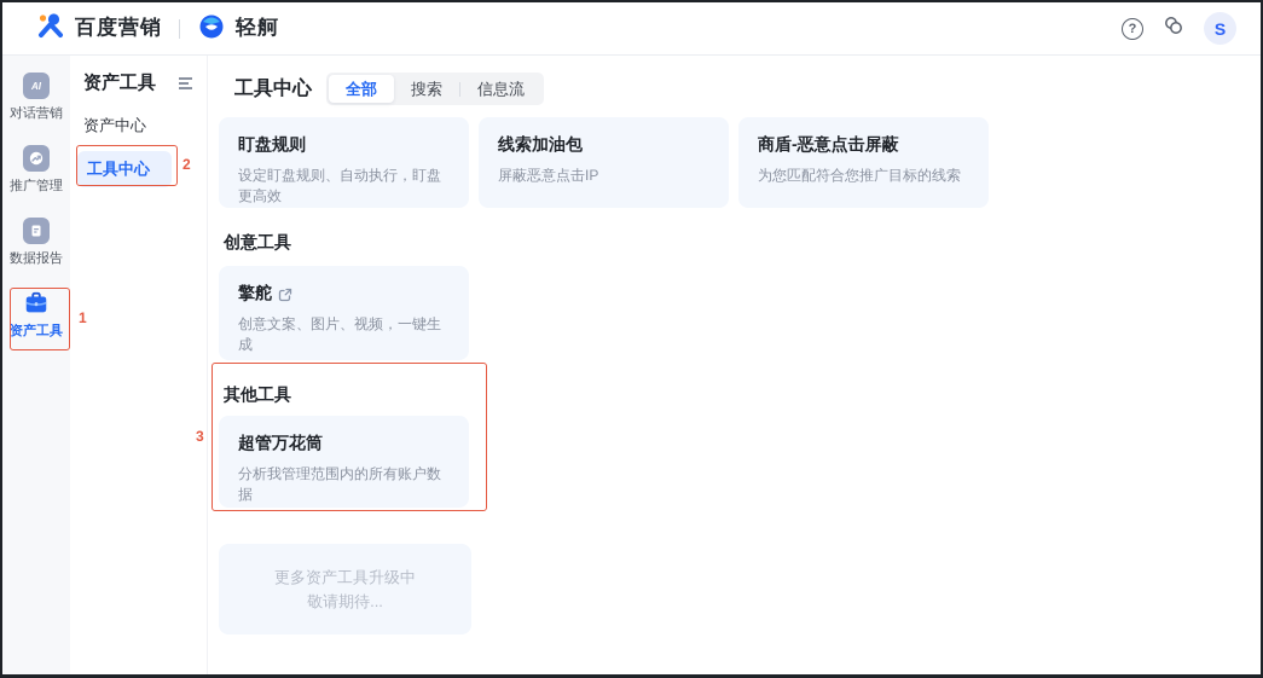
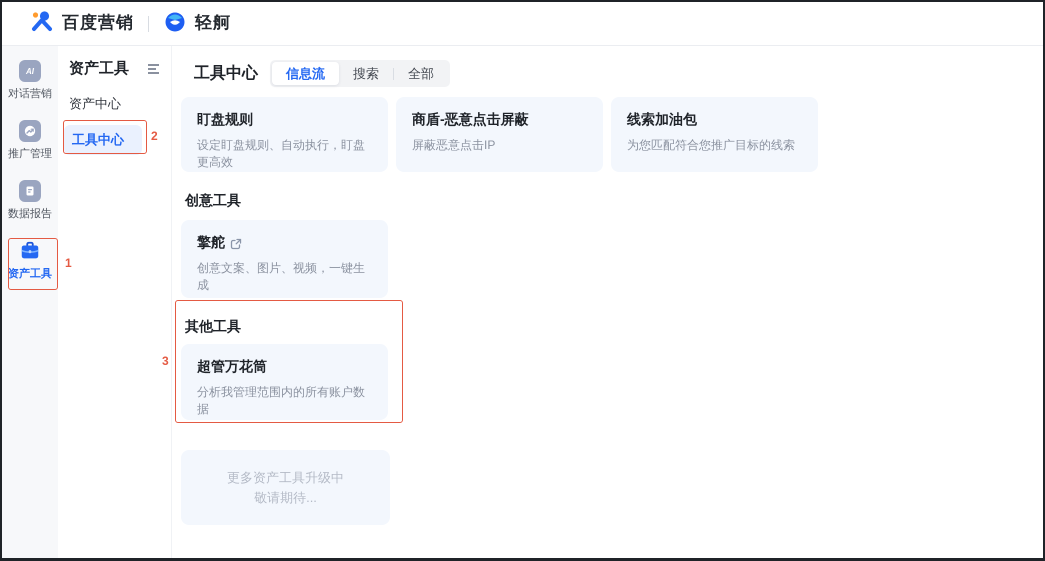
  百度营销
  轻舸
- ?
- S
  AI
  对话营销
  推广管理
  数据报告
  资产工具
  资产工具
  资产中心
  工具中心
  工具中心
- 全部
+ 信息流
  搜索
- 信息流
+ 全部
  盯盘规则
  设定盯盘规则、自动执行，盯盘更高效
- 线索加油包
+ 商盾-恶意点击屏蔽
  屏蔽恶意点击IP
- 商盾-恶意点击屏蔽
+ 线索加油包
  为您匹配符合您推广目标的线索
  创意工具
  擎舵
  创意文案、图片、视频，一键生成
  其他工具
  超管万花筒
  分析我管理范围内的所有账户数据
  更多资产工具升级中
  敬请期待...
  1
  2
  3
